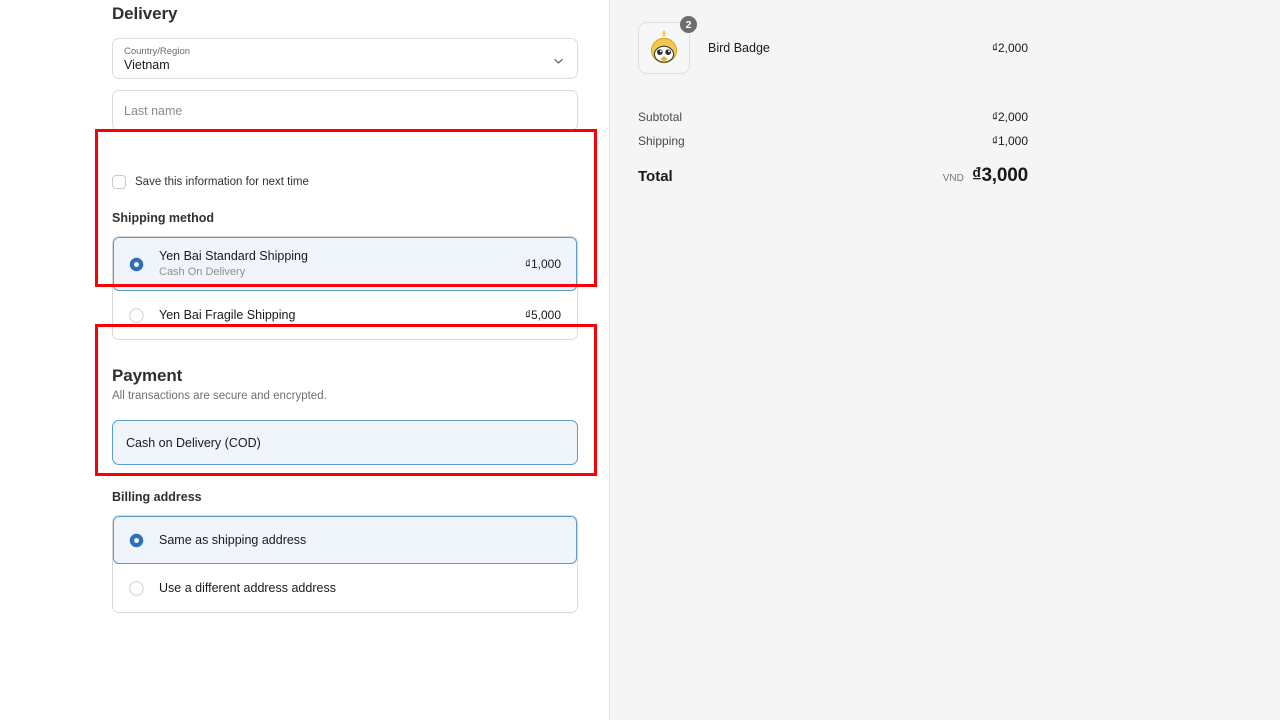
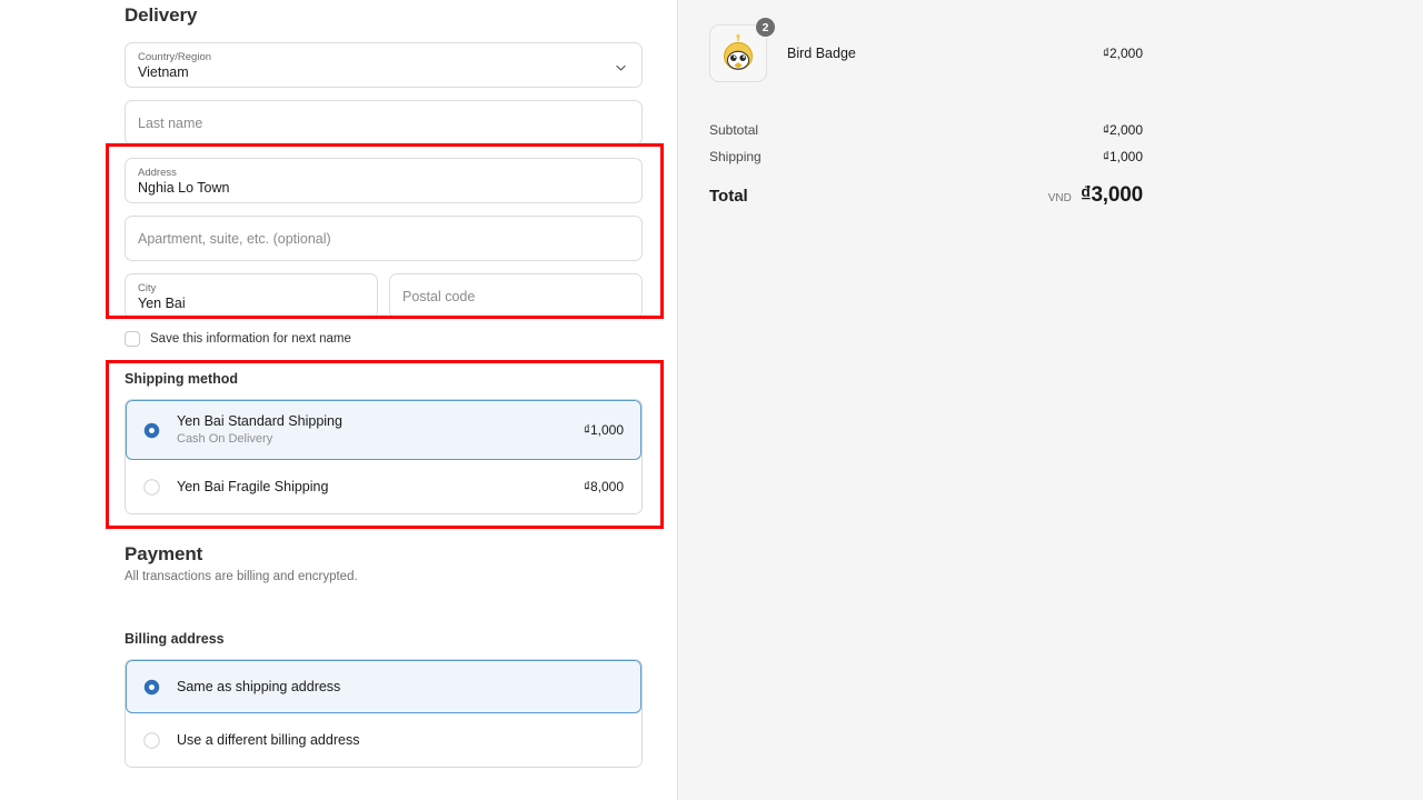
  Delivery
  Country/Region
  Vietnam
  Last name
+ Address
+ Nghia Lo Town
+ Apartment, suite, etc. (optional)
+ City
+ Yen Bai
+ Postal code
- Save this information for next time
+ Save this information for next name
  Shipping method
  Yen Bai Standard Shipping
  Cash On Delivery
  ₫1,000
  Yen Bai Fragile Shipping
- ₫5,000
+ ₫8,000
  Payment
- All transactions are secure and encrypted.
+ All transactions are billing and encrypted.
- Cash on Delivery (COD)
  Billing address
  Same as shipping address
- Use a different address address
+ Use a different billing address
  2
  Bird Badge
  ₫2,000
  Subtotal
  ₫2,000
  Shipping
  ₫1,000
  Total
  VND
  ₫3,000
